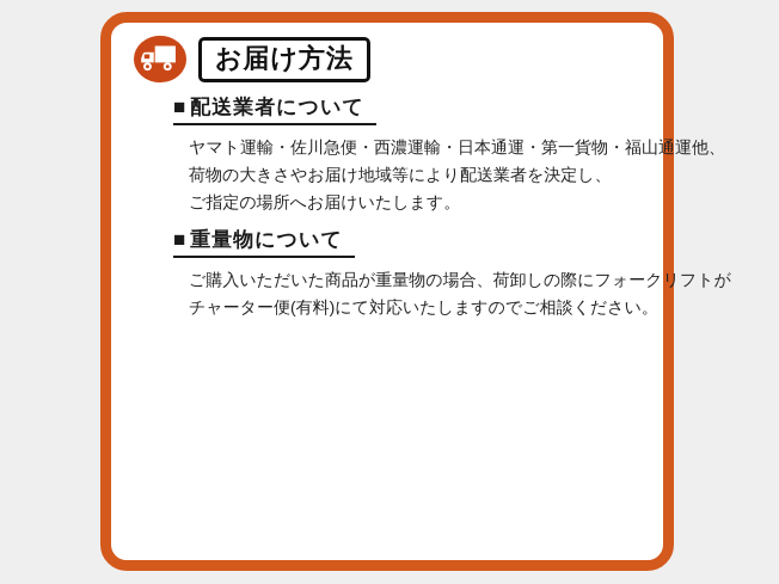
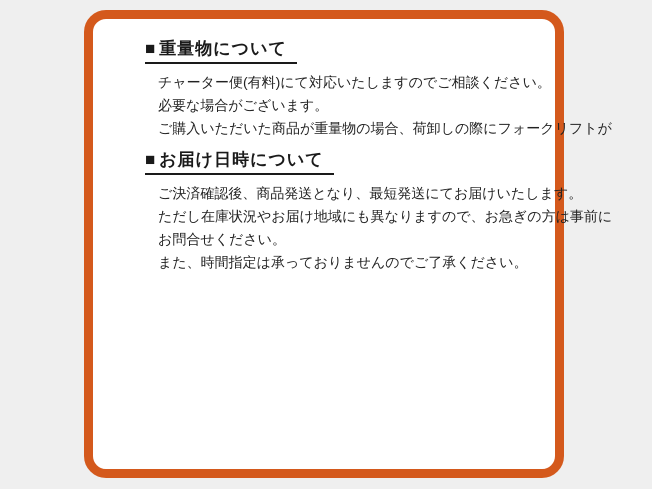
- お届け方法
- ■ 配送業者について
- ヤマト運輸・佐川急便・西濃運輸・日本通運・第一貨物・福山通運他、
- 荷物の大きさやお届け地域等により配送業者を決定し、
- ご指定の場所へお届けいたします。
  ■ 重量物について
- ご購入いただいた商品が重量物の場合、荷卸しの際にフォークリフトが
+ チャーター便(有料)にて対応いたしますのでご相談ください。
+ 必要な場合がございます。
- チャーター便(有料)にて対応いたしますのでご相談ください。
+ ご購入いただいた商品が重量物の場合、荷卸しの際にフォークリフトが
+ ■ お届け日時について
+ ご決済確認後、商品発送となり、最短発送にてお届けいたします。
+ ただし在庫状況やお届け地域にも異なりますので、お急ぎの方は事前に
+ お問合せください。
+ また、時間指定は承っておりませんのでご了承ください。
